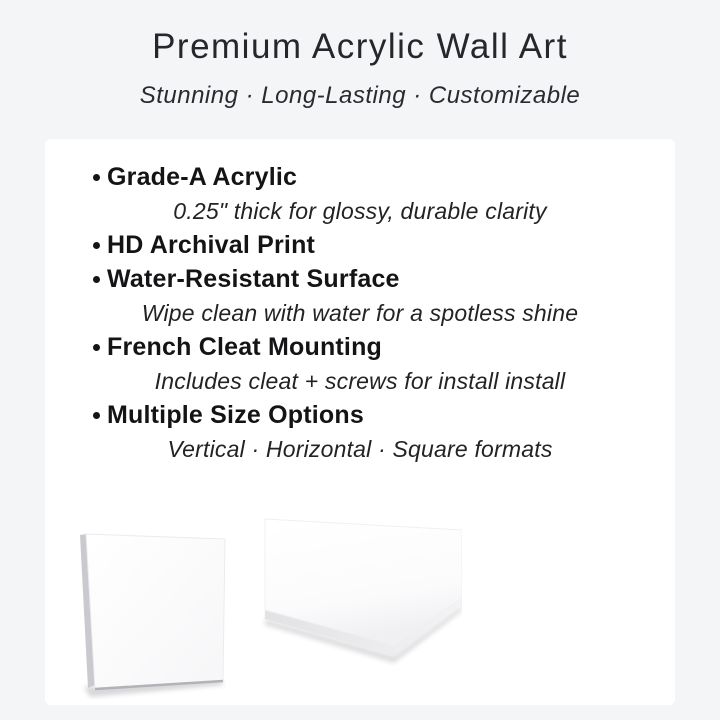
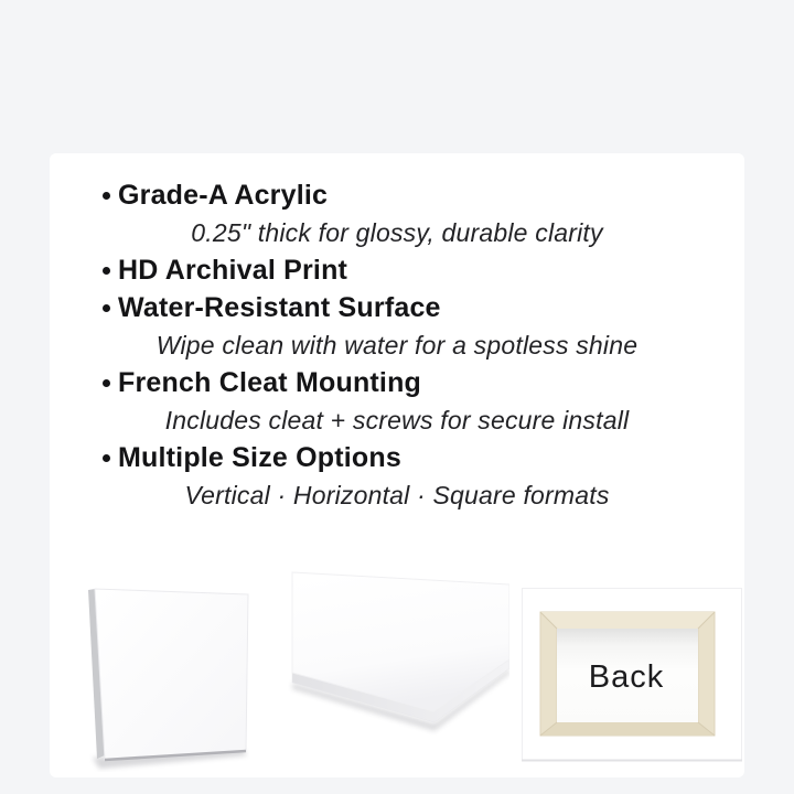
- Premium Acrylic Wall Art
- Stunning · Long-Lasting · Customizable
  Grade-A Acrylic
  0.25" thick for glossy, durable clarity
  HD Archival Print
  Water-Resistant Surface
  Wipe clean with water for a spotless shine
  French Cleat Mounting
- Includes cleat + screws for install install
+ Includes cleat + screws for secure install
  Multiple Size Options
  Vertical · Horizontal · Square formats
+ Back
